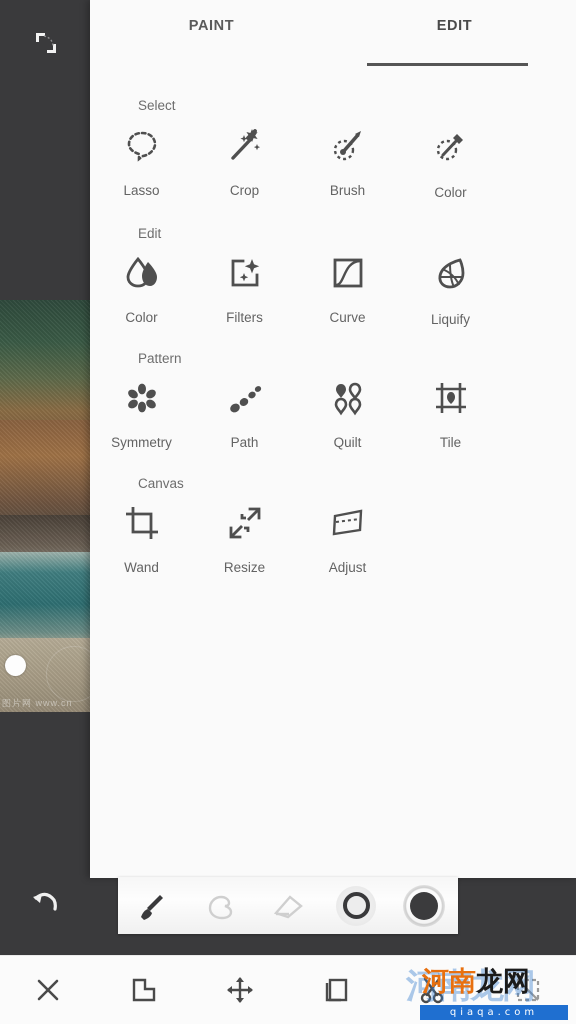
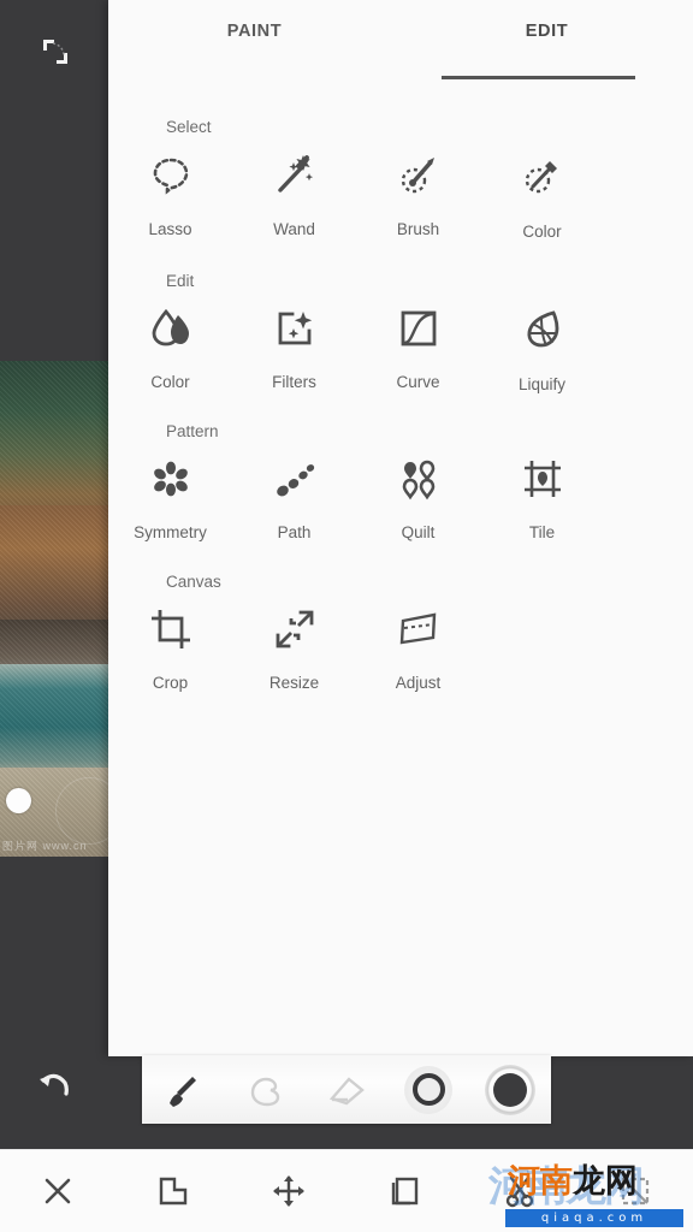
  图片网 www.cn
  PAINT
  EDIT
  Select
  Edit
  Pattern
  Canvas
  Lasso
- Crop
+ Wand
  Brush
  Color
  Color
  Filters
  Curve
  Liquify
  Symmetry
  Path
  Quilt
  Tile
- Wand
+ Crop
  Resize
  Adjust
  河南龙网
  河南龙网
  qiaqa.com
